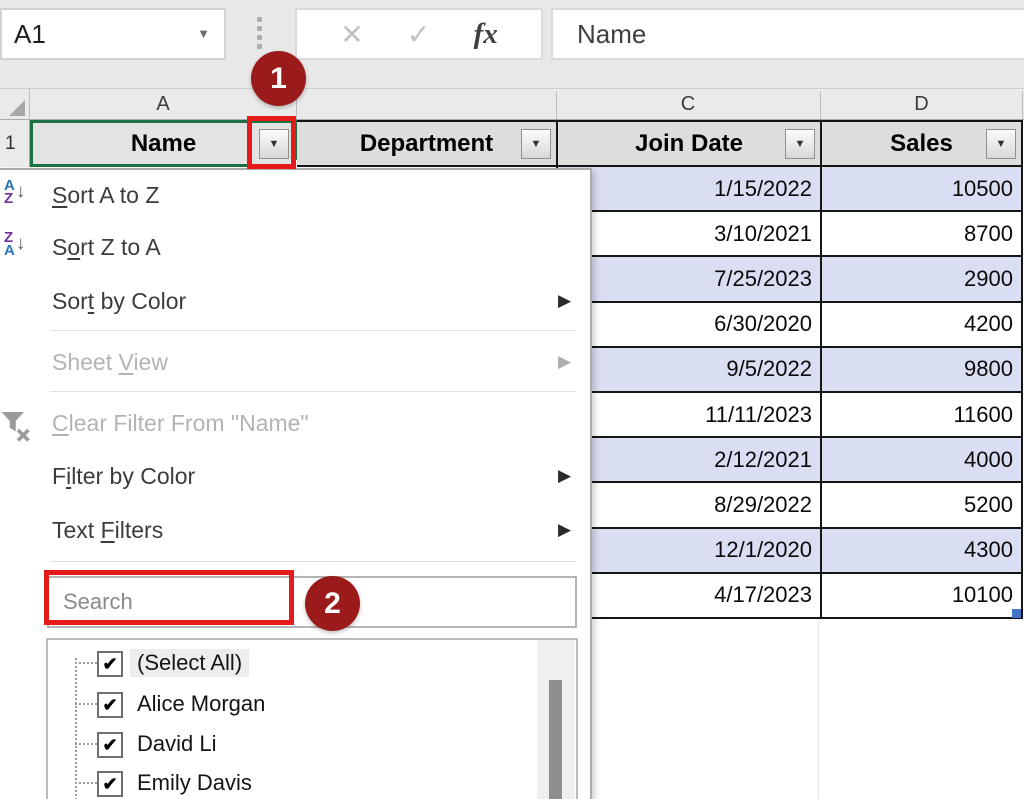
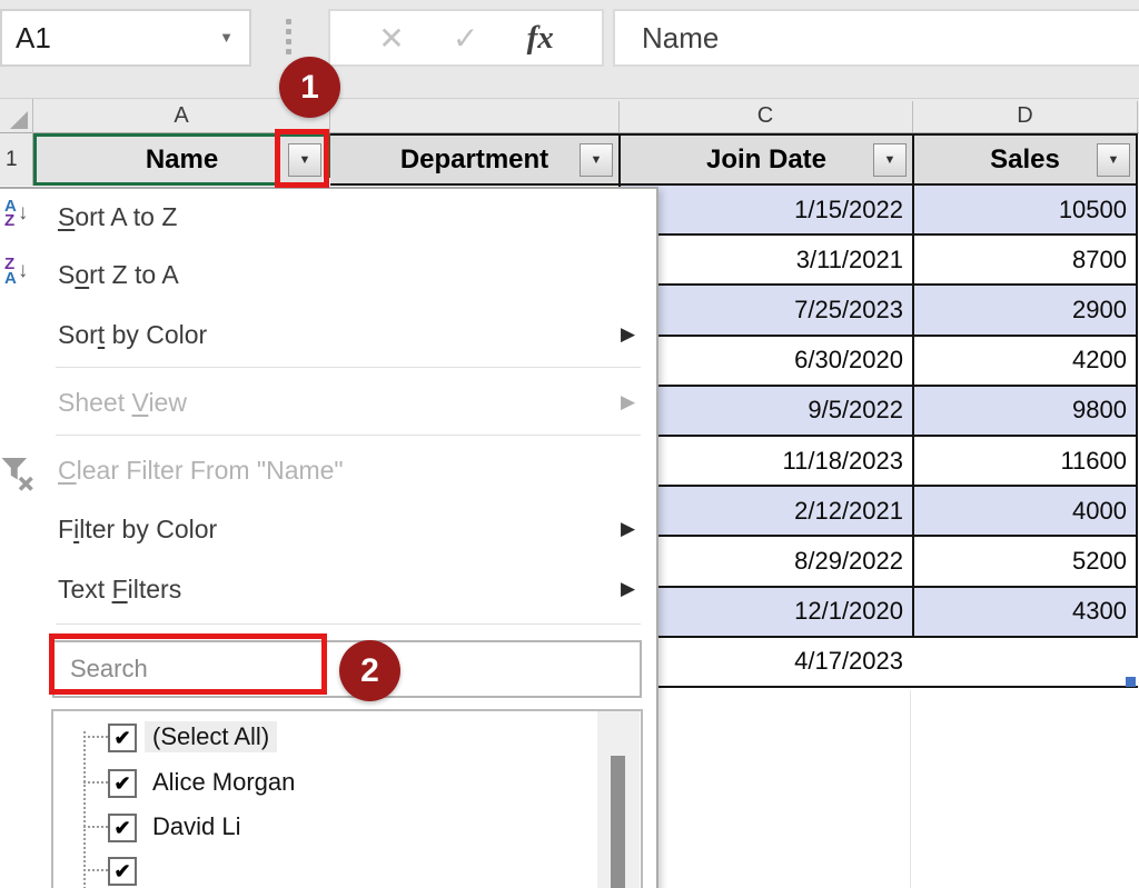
  A1
  ▼
  ✕
  ✓
  fx
  Name
  A
  C
  D
  1
  Name
  ▼
  Department
  ▼
  Join Date
  ▼
  Sales
  ▼
  1/15/2022
  10500
- 3/10/2021
+ 3/11/2021
  8700
  7/25/2023
  2900
  6/30/2020
  4200
  9/5/2022
  9800
- 11/11/2023
+ 11/18/2023
  11600
  2/12/2021
  4000
  8/29/2022
  5200
  12/1/2020
  4300
  4/17/2023
- 10100
  A
  Z
  ↓
  Sort A to Z
  Z
  A
  ↓
  Sort Z to A
  Sort by Color
  ▶
  Sheet View
  ▶
  Clear Filter From "Name"
  Filter by Color
  ▶
  Text Filters
  ▶
  Search
  ✔
  (Select All)
  ✔
  Alice Morgan
  ✔
  David Li
  ✔
- Emily Davis
  1
  2
